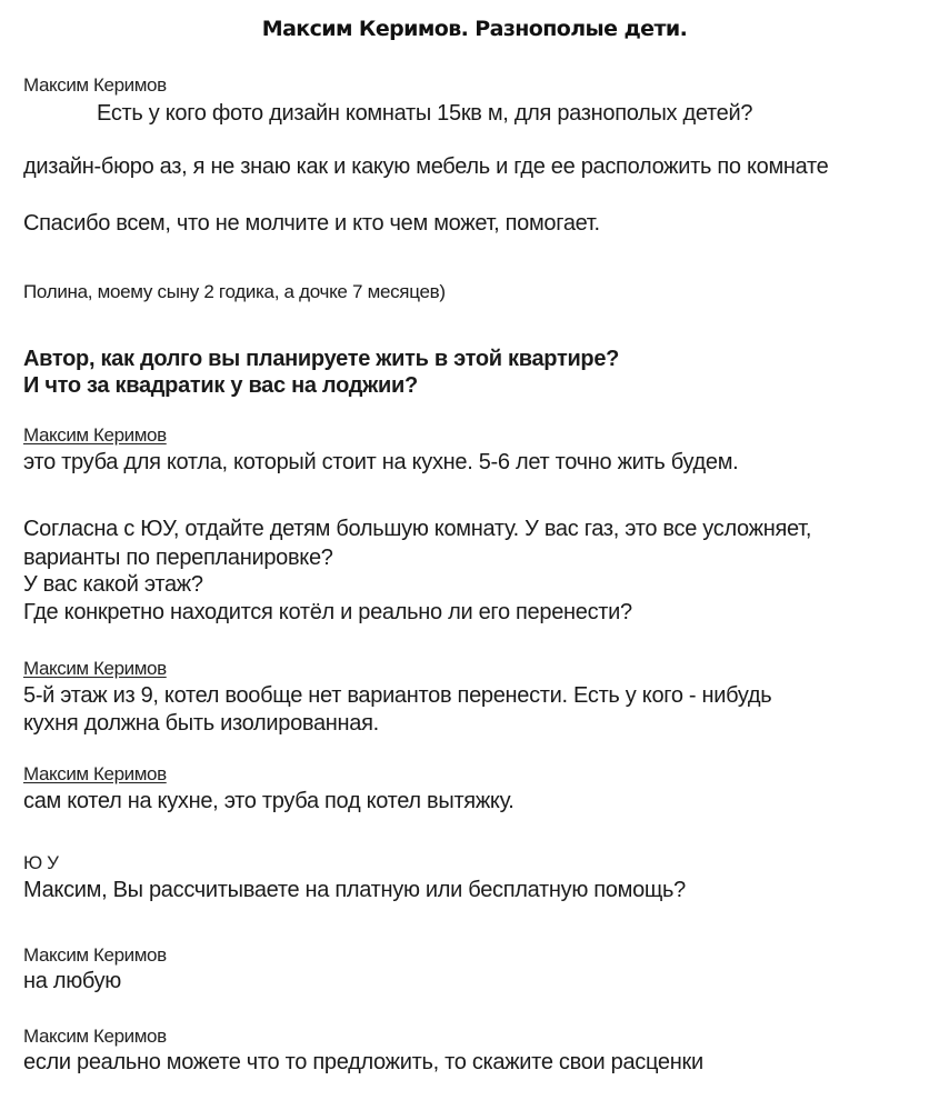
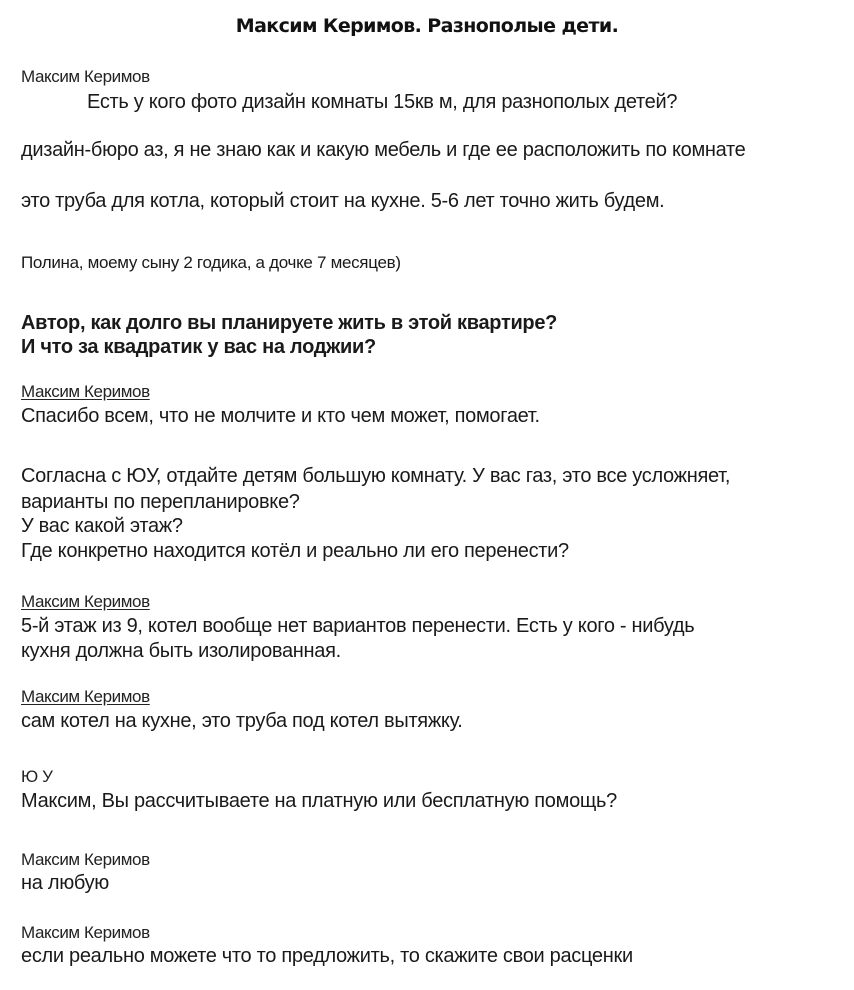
  Максим Керимов. Разнополые дети.
  Максим Керимов
  Есть у кого фото дизайн комнаты 15кв м, для разнополых детей?
  дизайн-бюро аз, я не знаю как и какую мебель и где ее расположить по комнате
- Спасибо всем, что не молчите и кто чем может, помогает.
+ это труба для котла, который стоит на кухне. 5-6 лет точно жить будем.
  Полина, моему сыну 2 годика, а дочке 7 месяцев)
  Автор, как долго вы планируете жить в этой квартире?
  И что за квадратик у вас на лоджии?
  Максим Керимов
- это труба для котла, который стоит на кухне. 5-6 лет точно жить будем.
+ Спасибо всем, что не молчите и кто чем может, помогает.
  Согласна с ЮУ, отдайте детям большую комнату. У вас газ, это все усложняет,
  варианты по перепланировке?
  У вас какой этаж?
  Где конкретно находится котёл и реально ли его перенести?
  Максим Керимов
  5-й этаж из 9, котел вообще нет вариантов перенести. Есть у кого - нибудь
  кухня должна быть изолированная.
  Максим Керимов
  сам котел на кухне, это труба под котел вытяжку.
  Ю У
  Максим, Вы рассчитываете на платную или бесплатную помощь?
  Максим Керимов
  на любую
  Максим Керимов
  если реально можете что то предложить, то скажите свои расценки
